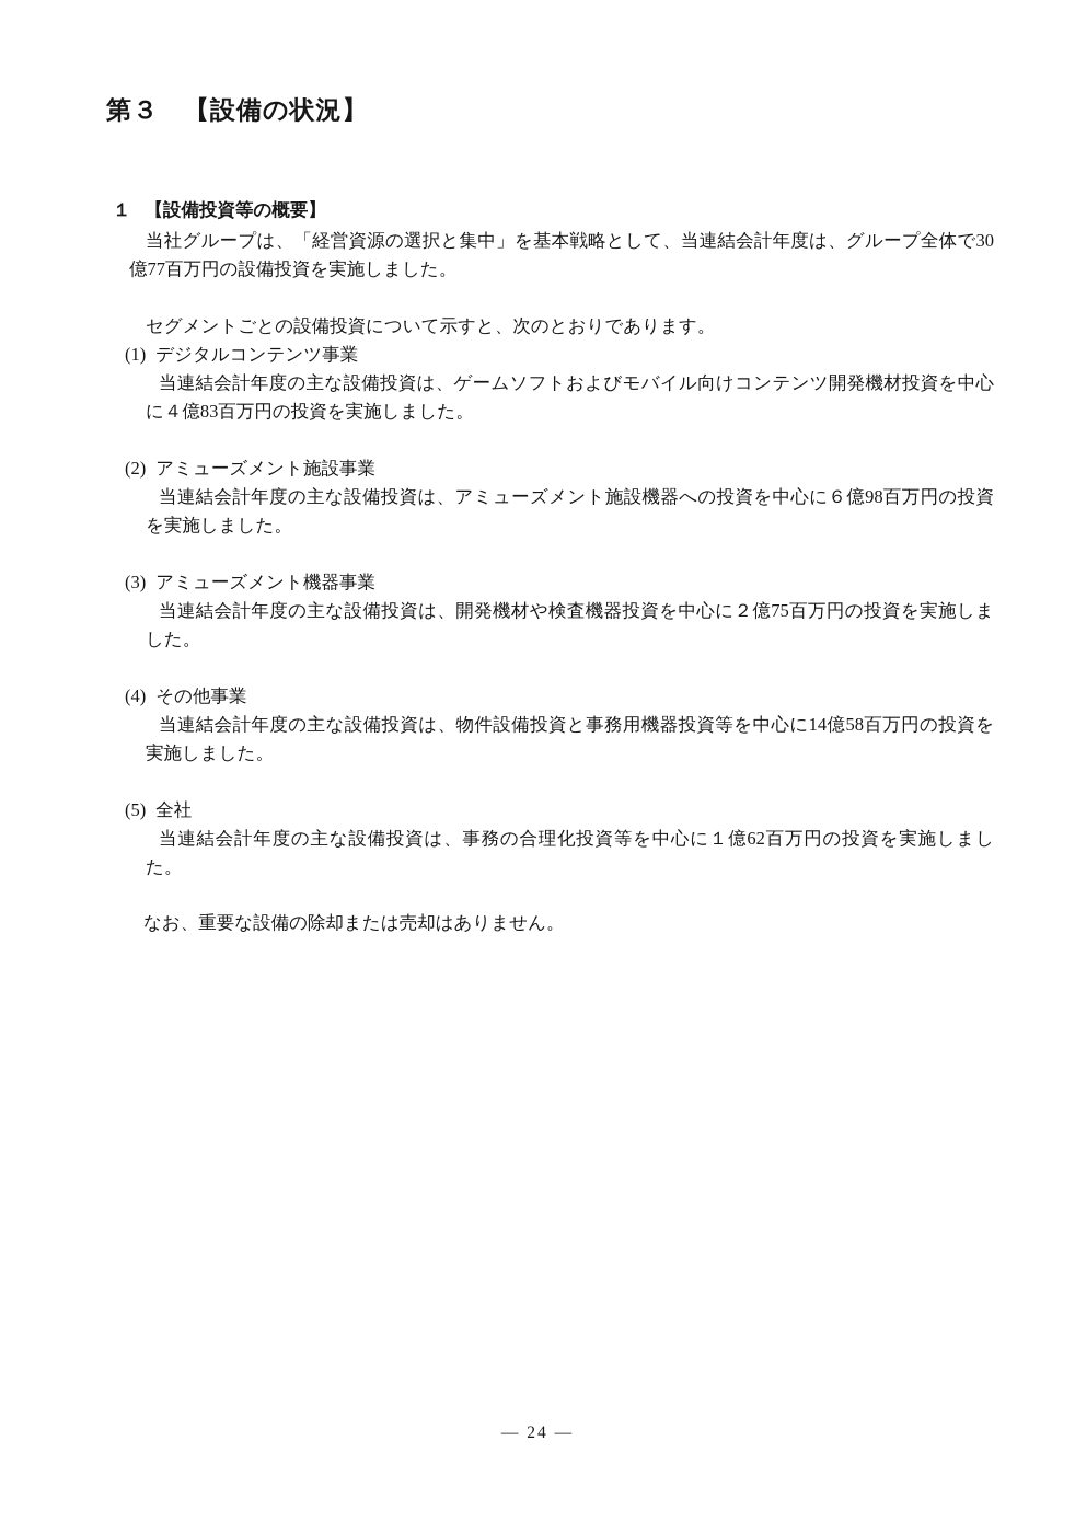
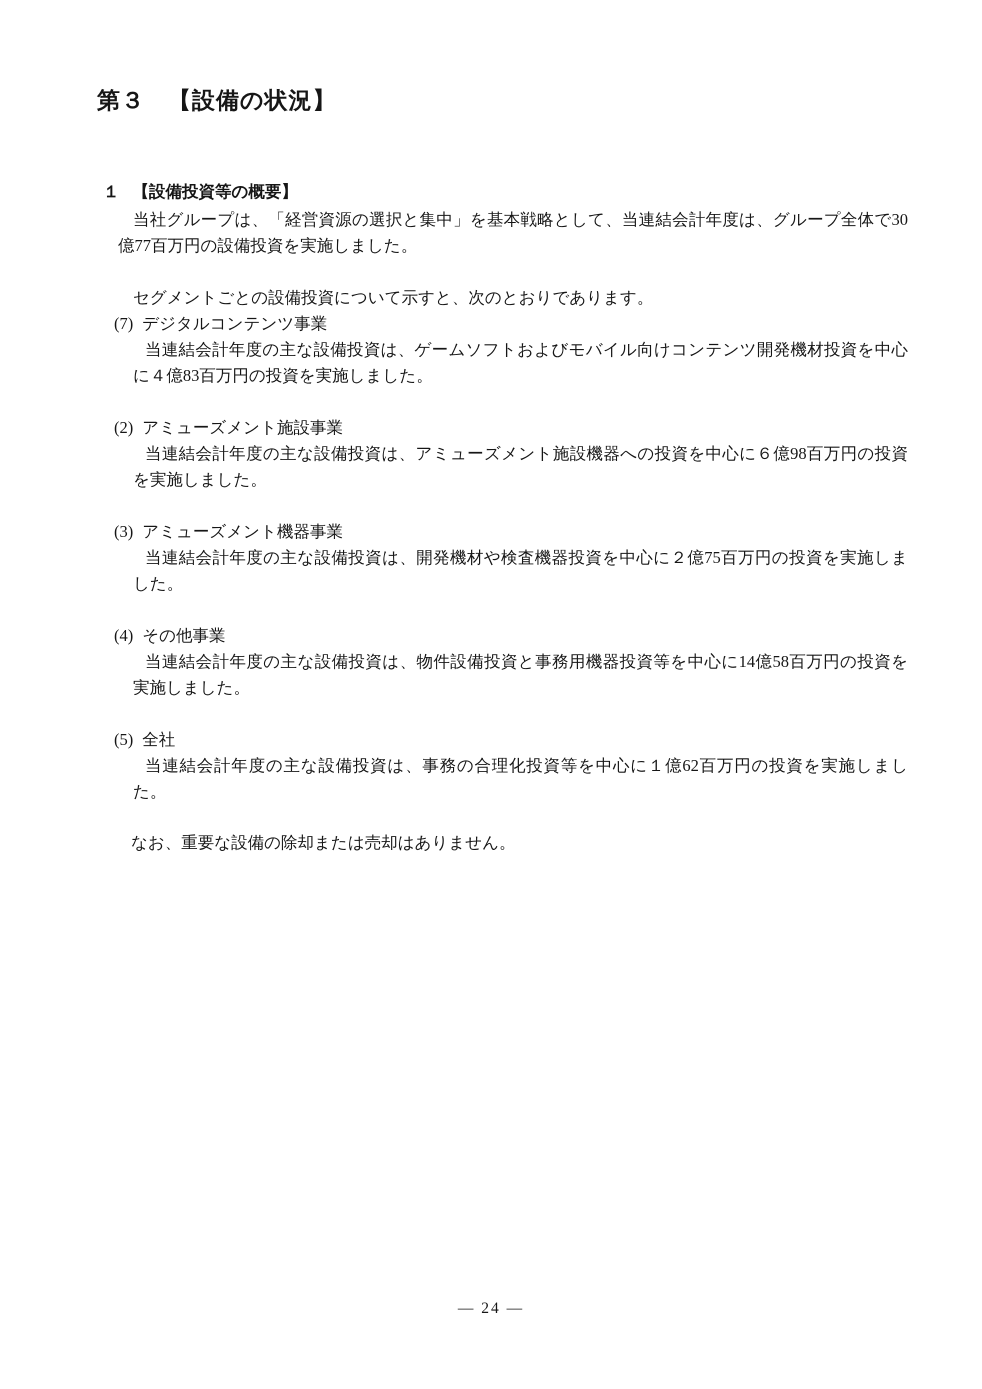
  第３ 【設備の状況】
  １ 【設備投資等の概要】
  当社グループは、「経営資源の選択と集中」を基本戦略として、当連結会計年度は、グループ全体で30
  億77百万円の設備投資を実施しました。
  セグメントごとの設備投資について示すと、次のとおりであります。
- (1) デジタルコンテンツ事業
+ (7) デジタルコンテンツ事業
  当連結会計年度の主な設備投資は、ゲームソフトおよびモバイル向けコンテンツ開発機材投資を中心
  に４億83百万円の投資を実施しました。
  (2) アミューズメント施設事業
  当連結会計年度の主な設備投資は、アミューズメント施設機器への投資を中心に６億98百万円の投資
  を実施しました。
  (3) アミューズメント機器事業
  当連結会計年度の主な設備投資は、開発機材や検査機器投資を中心に２億75百万円の投資を実施しま
  した。
  (4) その他事業
  当連結会計年度の主な設備投資は、物件設備投資と事務用機器投資等を中心に14億58百万円の投資を
  実施しました。
  (5) 全社
  当連結会計年度の主な設備投資は、事務の合理化投資等を中心に１億62百万円の投資を実施しまし
  た。
  なお、重要な設備の除却または売却はありません。
  ― 24 ―
